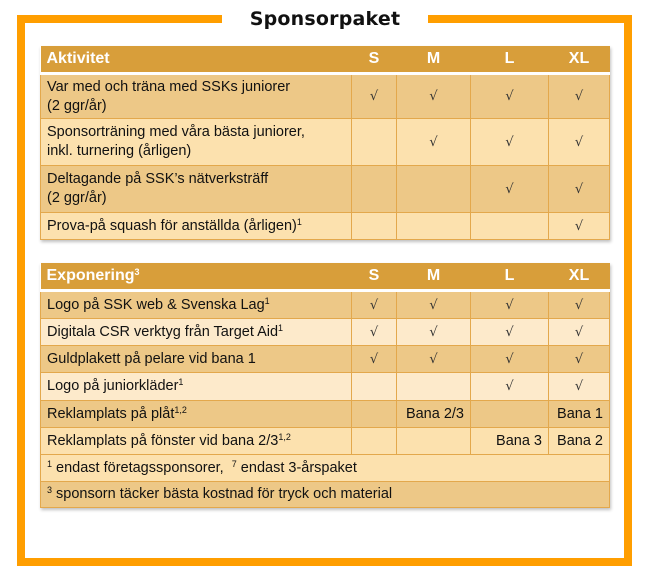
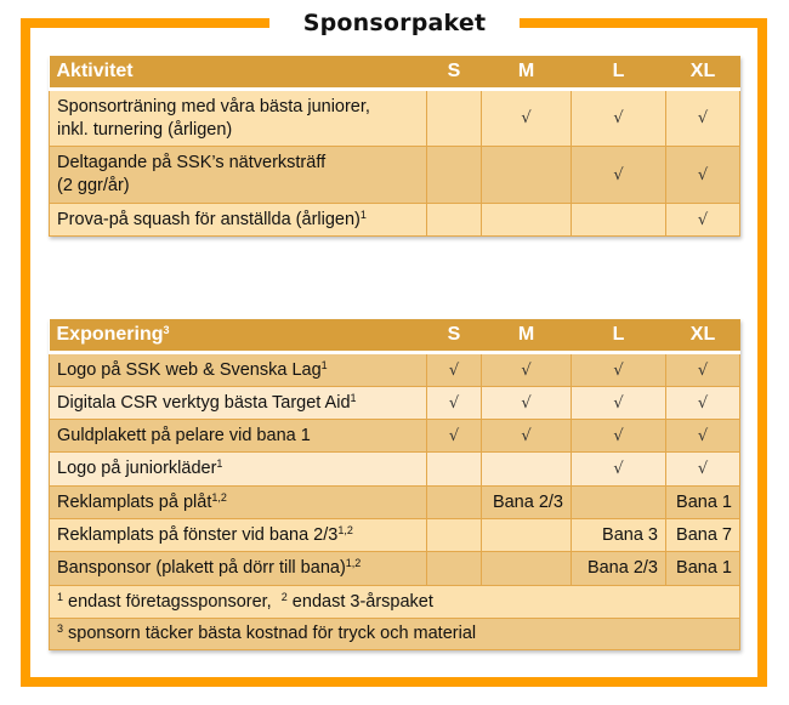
  Sponsorpaket
  Aktivitet	S	M	L	XL
- Var med och träna med SSKs juniorer(2 ggr/år)	√	√	√	√
  Sponsorträning med våra bästa juniorer,inkl. turnering (årligen)		√	√	√
  Deltagande på SSK’s nätverksträff(2 ggr/år)			√	√
  Prova-på squash för anställda (årligen)1				√
  Exponering3	S	M	L	XL
  Logo på SSK web & Svenska Lag1	√	√	√	√
- Digitala CSR verktyg från Target Aid1	√	√	√	√
+ Digitala CSR verktyg bästa Target Aid1	√	√	√	√
  Guldplakett på pelare vid bana 1	√	√	√	√
  Logo på juniorkläder1			√	√
  Reklamplats på plåt1,2		Bana 2/3		Bana 1
- Reklamplats på fönster vid bana 2/31,2			Bana 3	Bana 2
+ Reklamplats på fönster vid bana 2/31,2			Bana 3	Bana 7
+ Bansponsor (plakett på dörr till bana)1,2			Bana 2/3	Bana 1
- 1 endast företagssponsorer, 7 endast 3-årspaket
+ 1 endast företagssponsorer, 2 endast 3-årspaket
  3 sponsorn täcker bästa kostnad för tryck och material
